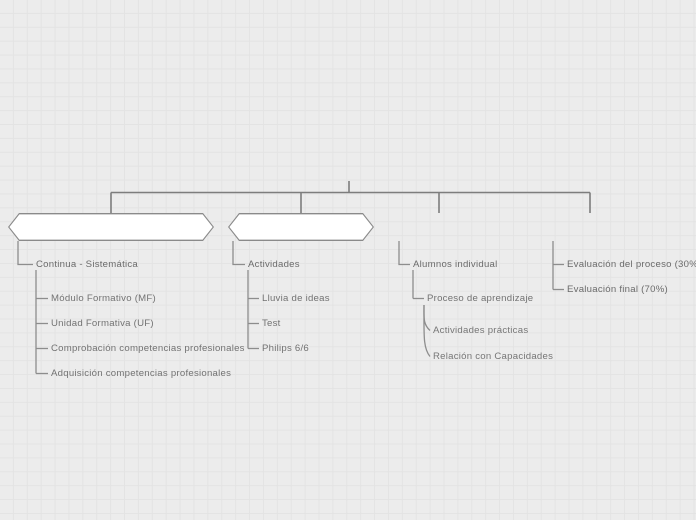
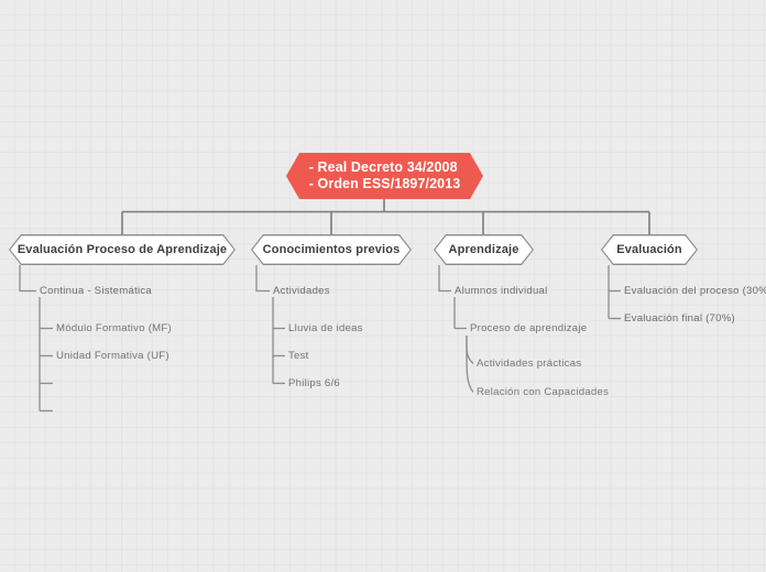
+ - Real Decreto 34/2008
+ - Orden ESS/1897/2013
+ Evaluación Proceso de Aprendizaje
+ Conocimientos previos
+ Aprendizaje
+ Evaluación
  Continua - Sistemática
  Módulo Formativo (MF)
  Unidad Formativa (UF)
- Comprobación competencias profesionales
- Adquisición competencias profesionales
  Actividades
  Lluvia de ideas
  Test
  Philips 6/6
  Alumnos individual
  Proceso de aprendizaje
  Actividades prácticas
  Relación con Capacidades
  Evaluación del proceso (30%
  Evaluación final (70%)
